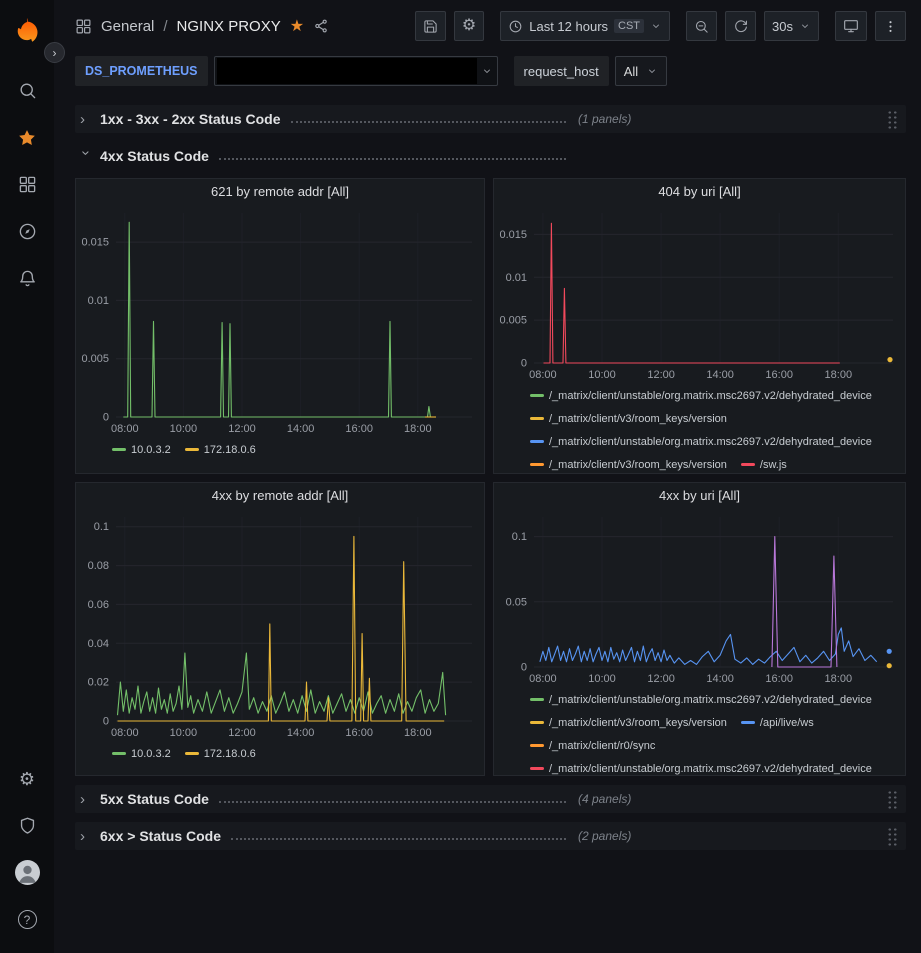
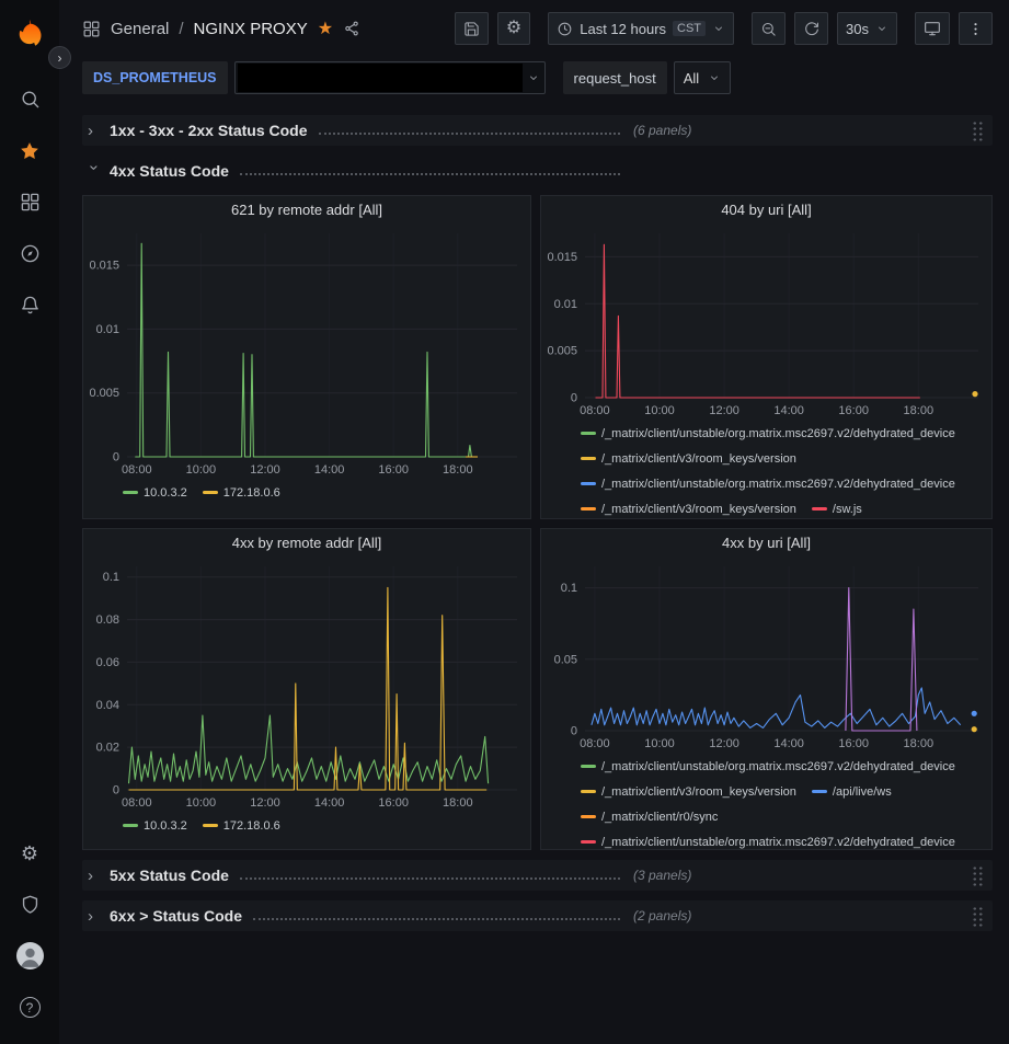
  ⚙
  ?
  ›
  General
  /
  NGINX PROXY
  ★
  ⚙
  Last 12 hours
  CST
  30s
  DS_PROMETHEUS
  request_host
  All
  ›
  1xx - 3xx - 2xx Status Code
- (1 panels)
+ (6 panels)
  4xx Status Code
  621 by remote addr [All]
  0
  0.005
  0.01
  0.015
  08:00
  10:00
  12:00
  14:00
  16:00
  18:00
  10.0.3.2
  172.18.0.6
  404 by uri [All]
  0
  0.005
  0.01
  0.015
  08:00
  10:00
  12:00
  14:00
  16:00
  18:00
  /_matrix/client/unstable/org.matrix.msc2697.v2/dehydrated_device
  /_matrix/client/v3/room_keys/version
  /_matrix/client/unstable/org.matrix.msc2697.v2/dehydrated_device
  /_matrix/client/v3/room_keys/version
  /sw.js
  4xx by remote addr [All]
  0
  0.02
  0.04
  0.06
  0.08
  0.1
  08:00
  10:00
  12:00
  14:00
  16:00
  18:00
  10.0.3.2
  172.18.0.6
  4xx by uri [All]
  0
  0.05
  0.1
  08:00
  10:00
  12:00
  14:00
  16:00
  18:00
  /_matrix/client/unstable/org.matrix.msc2697.v2/dehydrated_device
  /_matrix/client/v3/room_keys/version
  /api/live/ws
  /_matrix/client/r0/sync
  /_matrix/client/unstable/org.matrix.msc2697.v2/dehydrated_device
  ›
  5xx Status Code
- (4 panels)
+ (3 panels)
  ›
  6xx > Status Code
  (2 panels)
